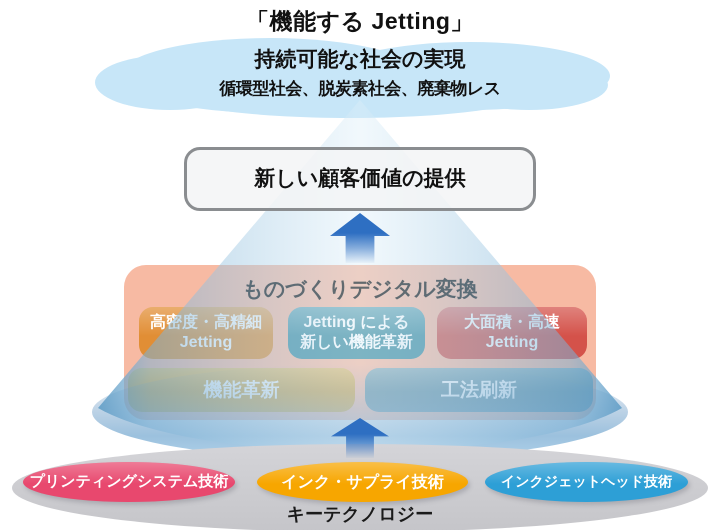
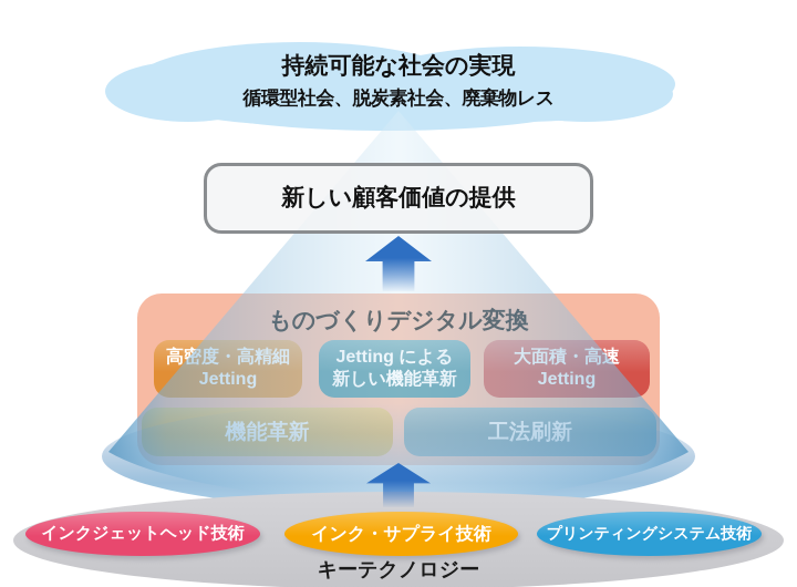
- 「機能する Jetting」
  持続可能な社会の実現
  循環型社会、脱炭素社会、廃棄物レス
  新しい顧客価値の提供
- プリンティングシステム技術
+ インクジェットヘッド技術
  インク・サプライ技術
- インクジェットヘッド技術
+ プリンティングシステム技術
  キーテクノロジー
